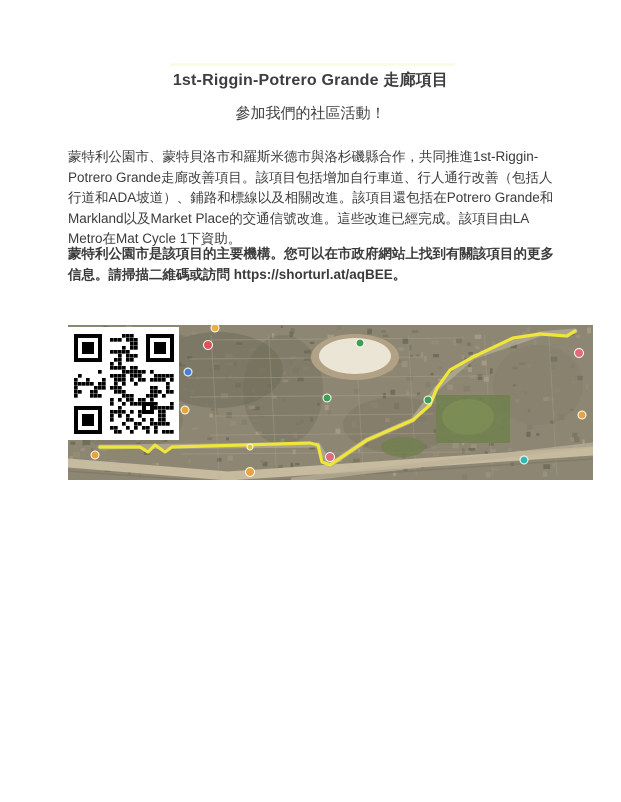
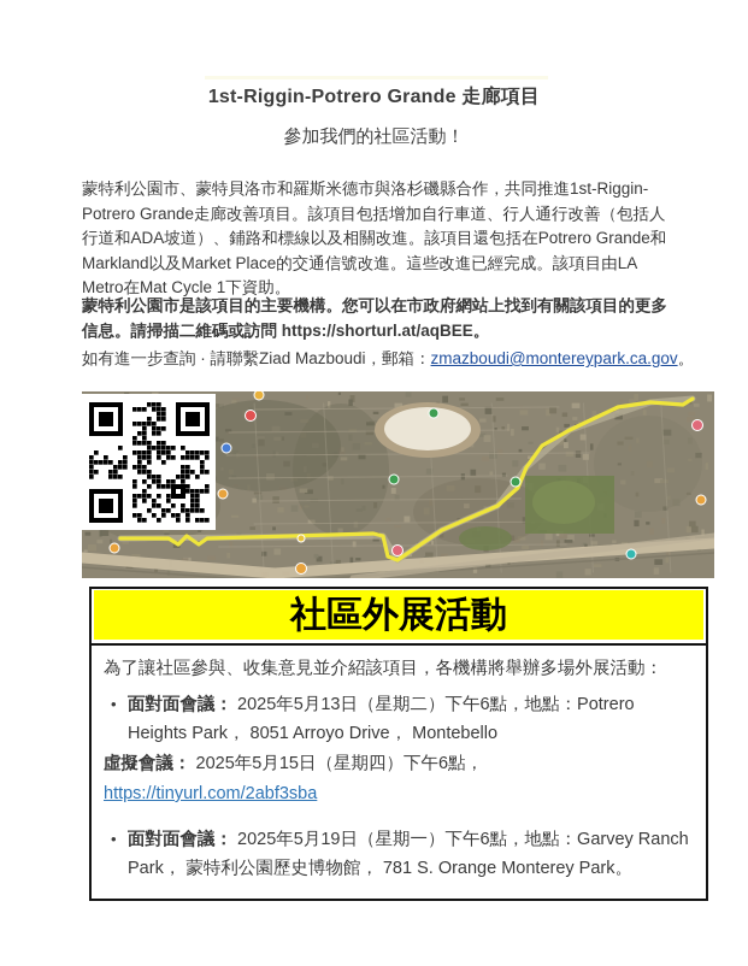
  1st-Riggin-Potrero Grande 走廊項目
  參加我們的社區活動！
  蒙特利公園市、蒙特貝洛市和羅斯米德市與洛杉磯縣合作，共同推進1st-Riggin-Potrero Grande走廊改善項目。該項目包括增加自行車道、行人通行改善（包括人行道和ADA坡道）、鋪路和標線以及相關改進。該項目還包括在Potrero Grande和Markland以及Market Place的交通信號改進。這些改進已經完成。該項目由LA Metro在Mat Cycle 1下資助。
  蒙特利公園市是該項目的主要機構。您可以在市政府網站上找到有關該項目的更多信息。請掃描二維碼或訪問 https://shorturl.at/aqBEE。
+ 如有進一步查詢 · 請聯繫Ziad Mazboudi，郵箱：zmazboudi@montereypark.ca.gov。
+ 社區外展活動
+ 為了讓社區參與、收集意見並介紹該項目，各機構將舉辦多場外展活動：
+ 面對面會議： 2025年5月13日（星期二）下午6點，地點：Potrero Heights Park， 8051 Arroyo Drive， Montebello
+ 虛擬會議： 2025年5月15日（星期四）下午6點，
+ https://tinyurl.com/2abf3sba
+ 面對面會議： 2025年5月19日（星期一）下午6點，地點：Garvey Ranch Park， 蒙特利公園歷史博物館， 781 S. Orange Monterey Park。
